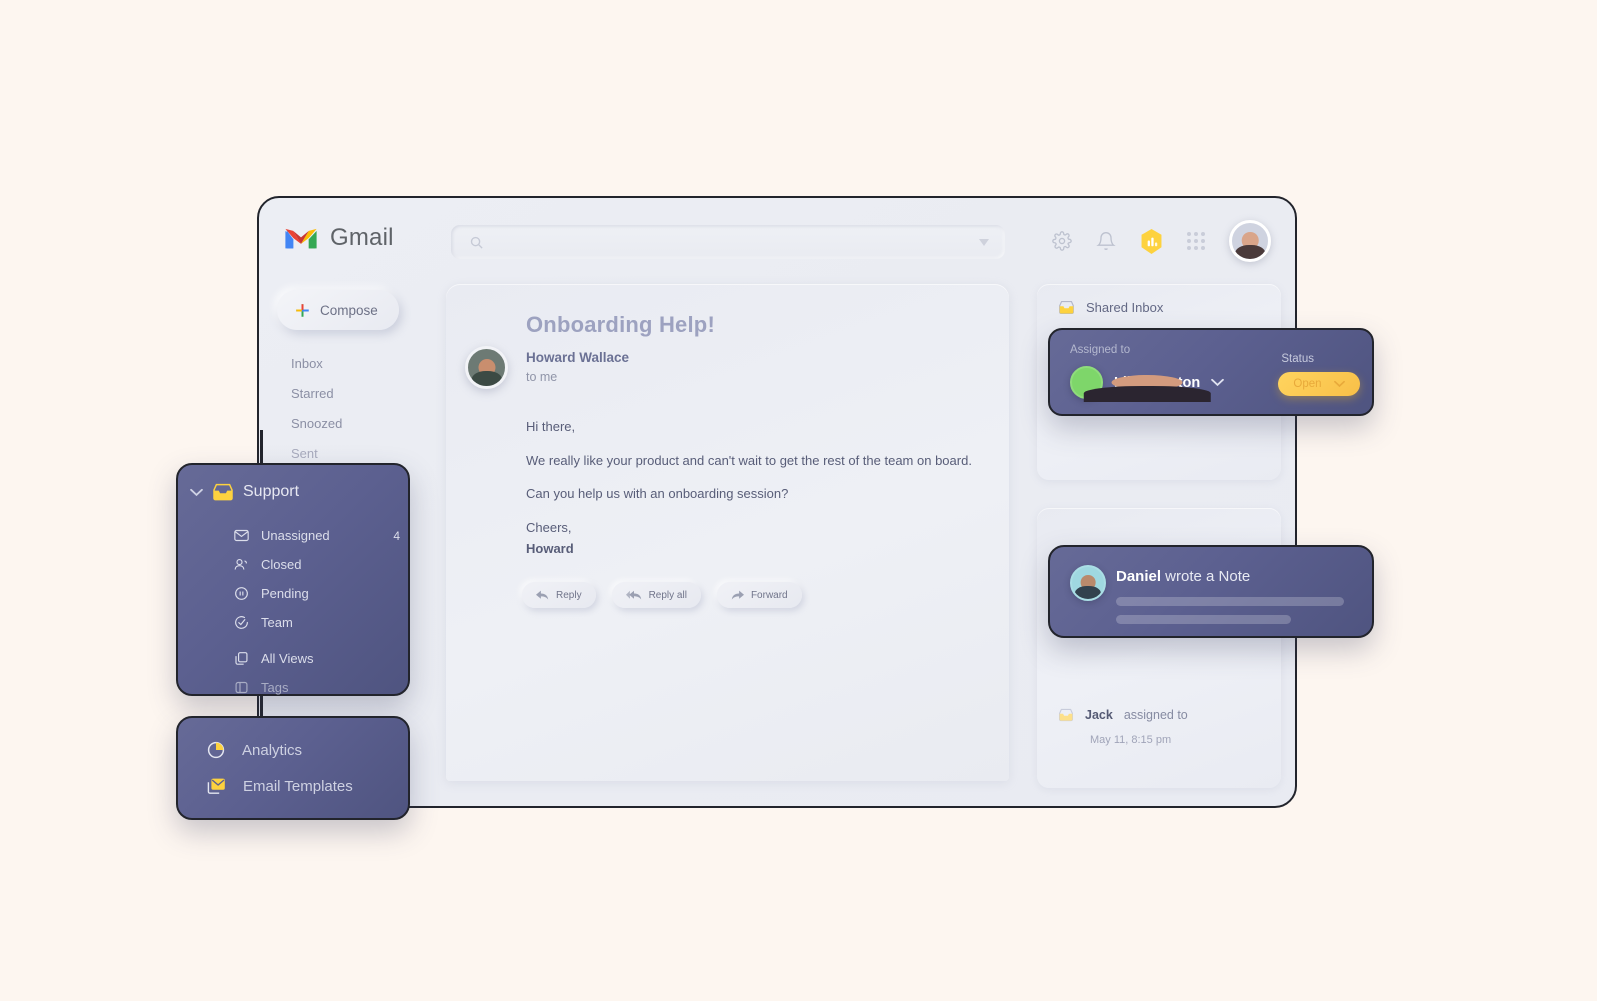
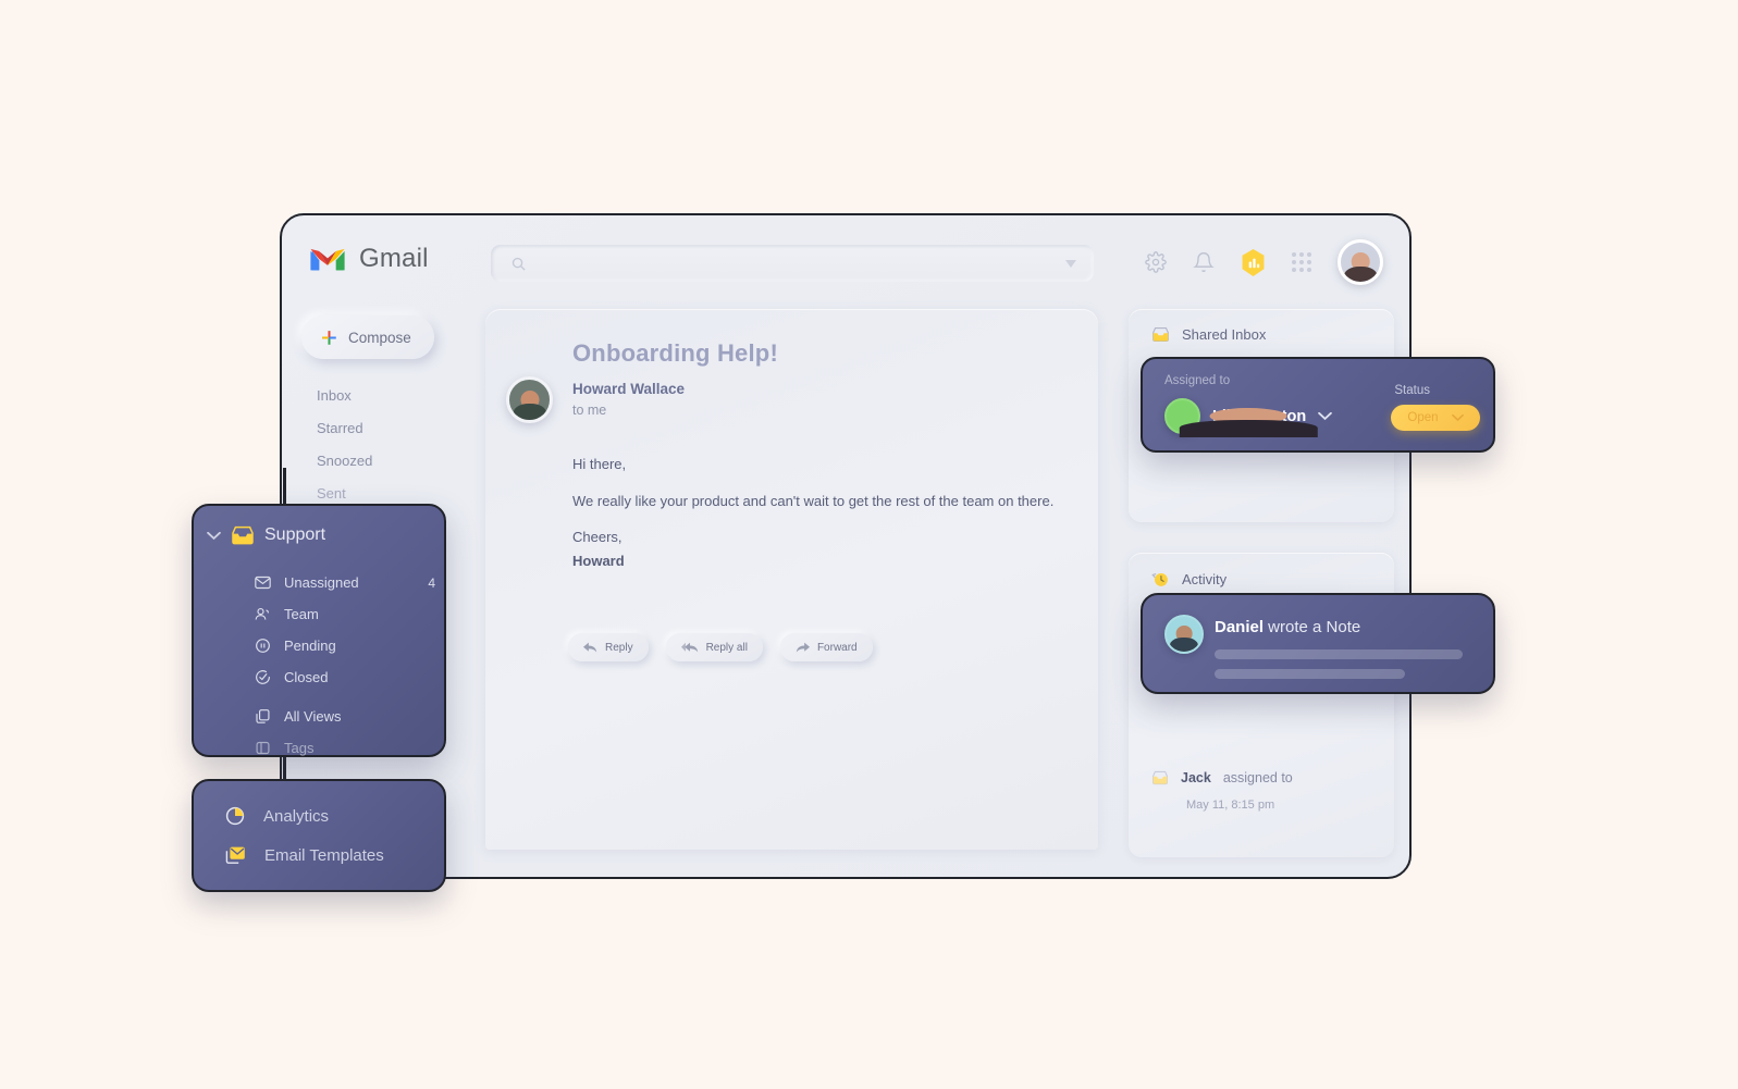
  Gmail
  Compose
  Inbox
  Starred
  Snoozed
  Sent
  Onboarding Help!
  Howard Wallace
  to me
  Hi there,
- We really like your product and can't wait to get the rest of the team on board.
+ We really like your product and can't wait to get the rest of the team on there.
- Can you help us with an onboarding session?
  Cheers,
  Howard
  Reply
  Reply all
  Forward
  Shared Inbox
+ Activity
  Jack
  assigned to
  May 11, 8:15 pm
  Support
  Unassigned
  4
- Closed
+ Team
  Pending
- Team
+ Closed
  All Views
  Tags
  Analytics
  Email Templates
  Assigned to
  Status
  Open
  Daniel wrote a Note
